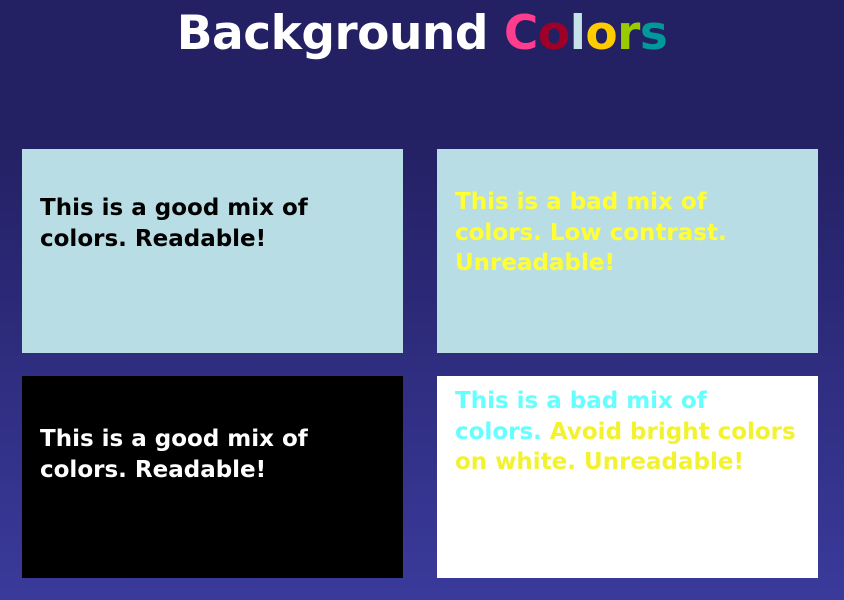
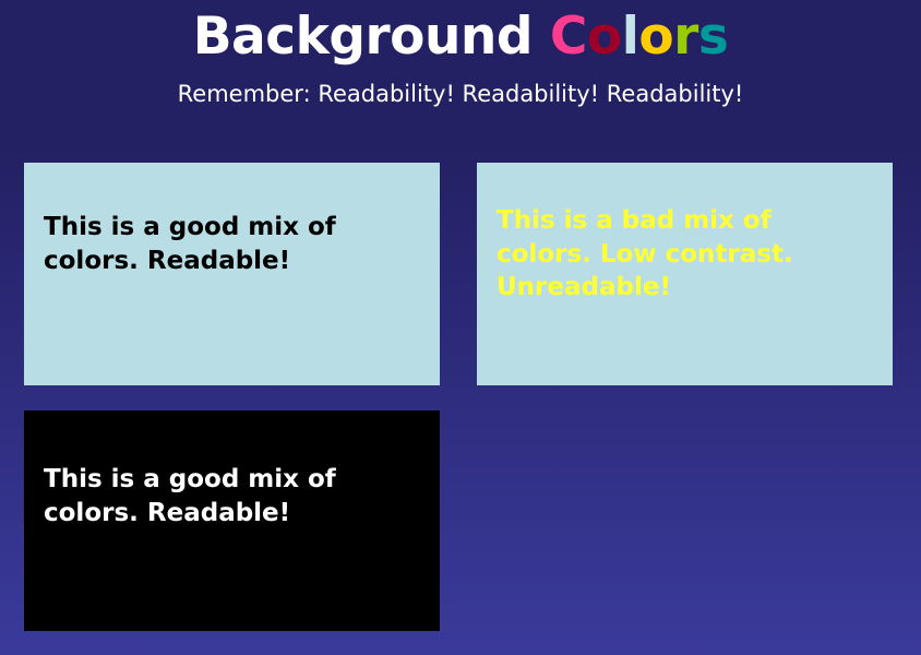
  Background Colors
+ Remember: Readability! Readability! Readability!
  This is a good mix of colors. Readable!
  This is a bad mix of colors. Low contrast. Unreadable!
  This is a good mix of colors. Readable!
- This is a bad mix of colors. Avoid bright colors on white. Unreadable!
